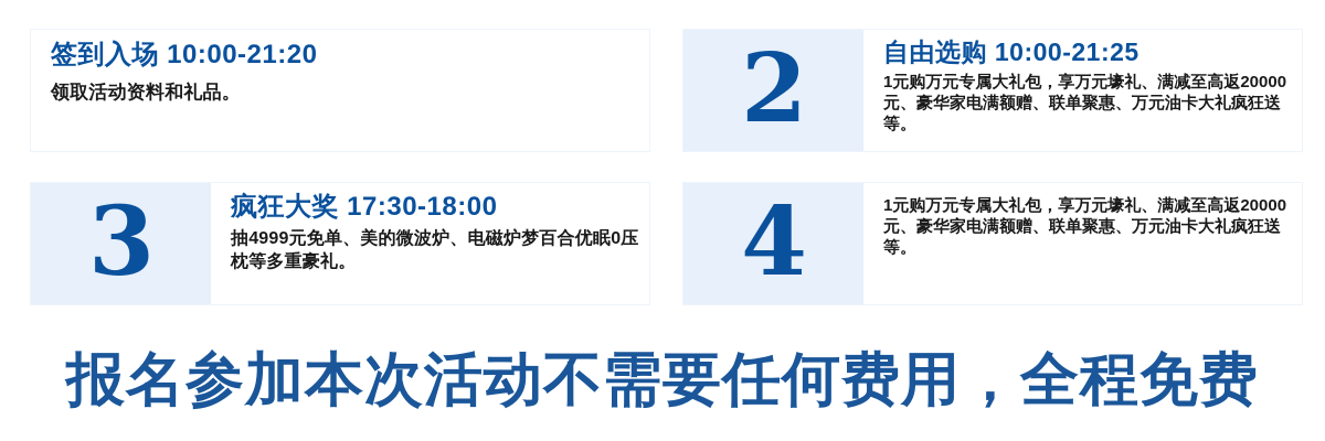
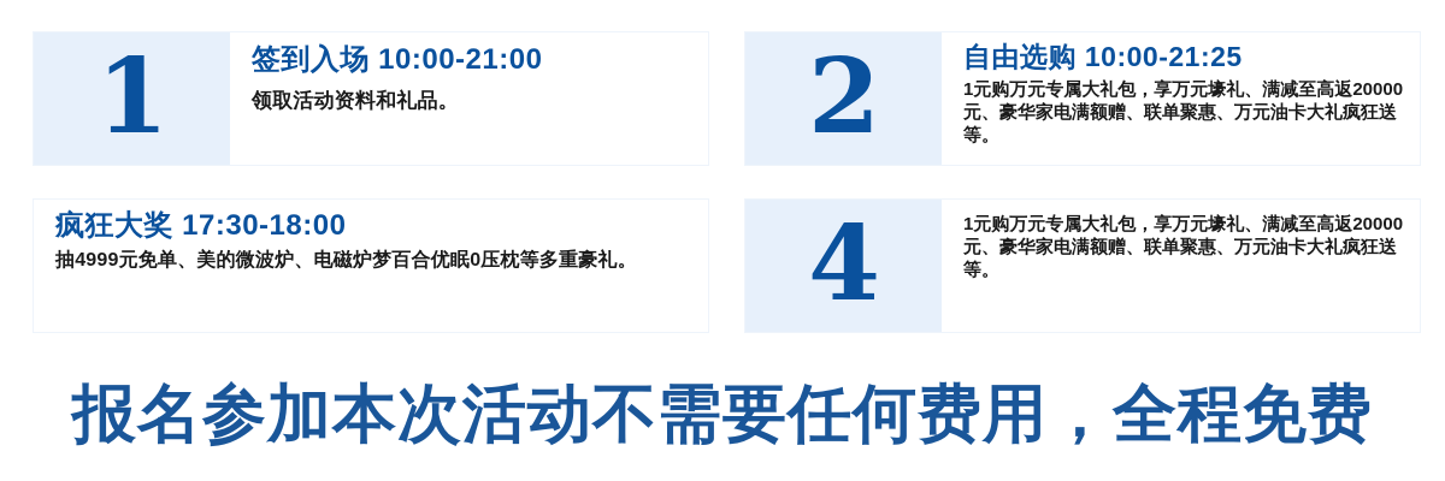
+ 1
- 签到入场 10:00-21:20
+ 签到入场 10:00-21:00
  领取活动资料和礼品。
  2
  自由选购 10:00-21:25
  1元购万元专属大礼包，享万元壕礼、满减至高返20000元、豪华家电满额赠、联单聚惠、万元油卡大礼疯狂送等。
- 3
  疯狂大奖 17:30-18:00
  抽4999元免单、美的微波炉、电磁炉梦百合优眠0压枕等多重豪礼。
  4
  1元购万元专属大礼包，享万元壕礼、满减至高返20000元、豪华家电满额赠、联单聚惠、万元油卡大礼疯狂送等。
  报名参加本次活动不需要任何费用，全程免费
